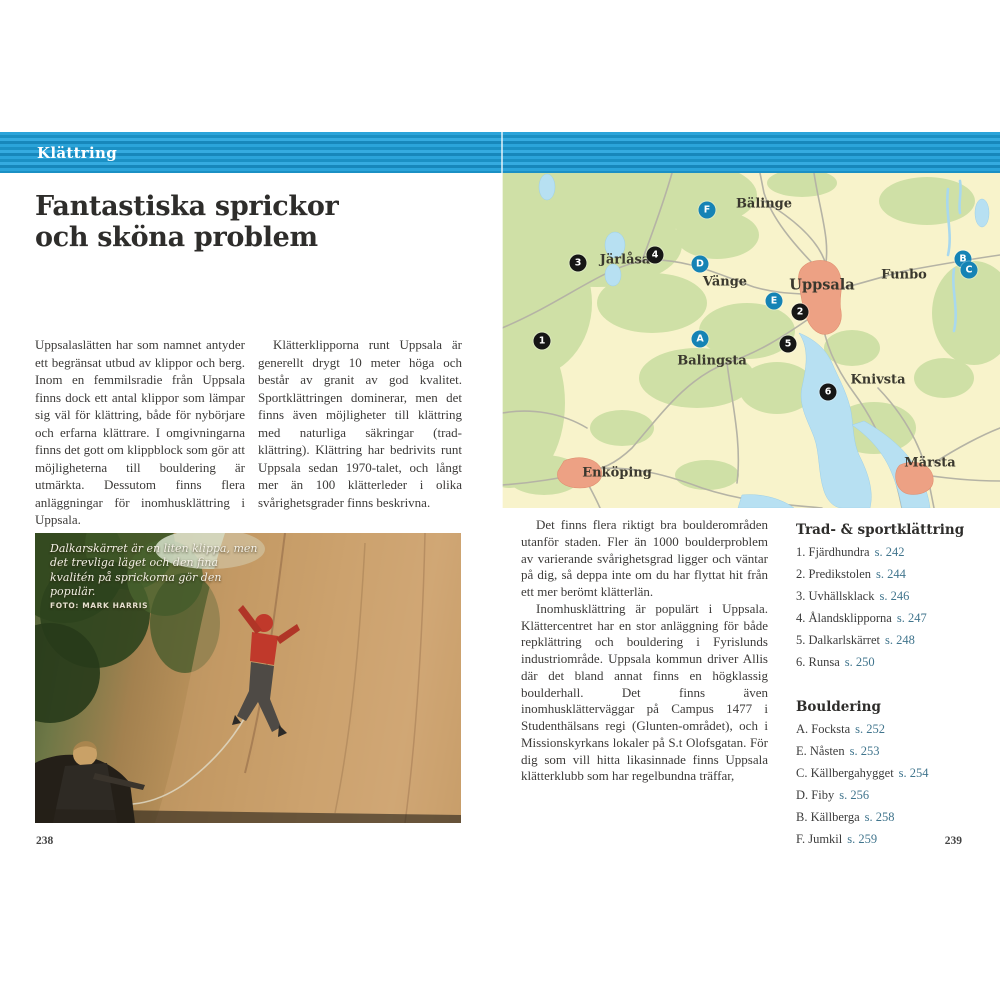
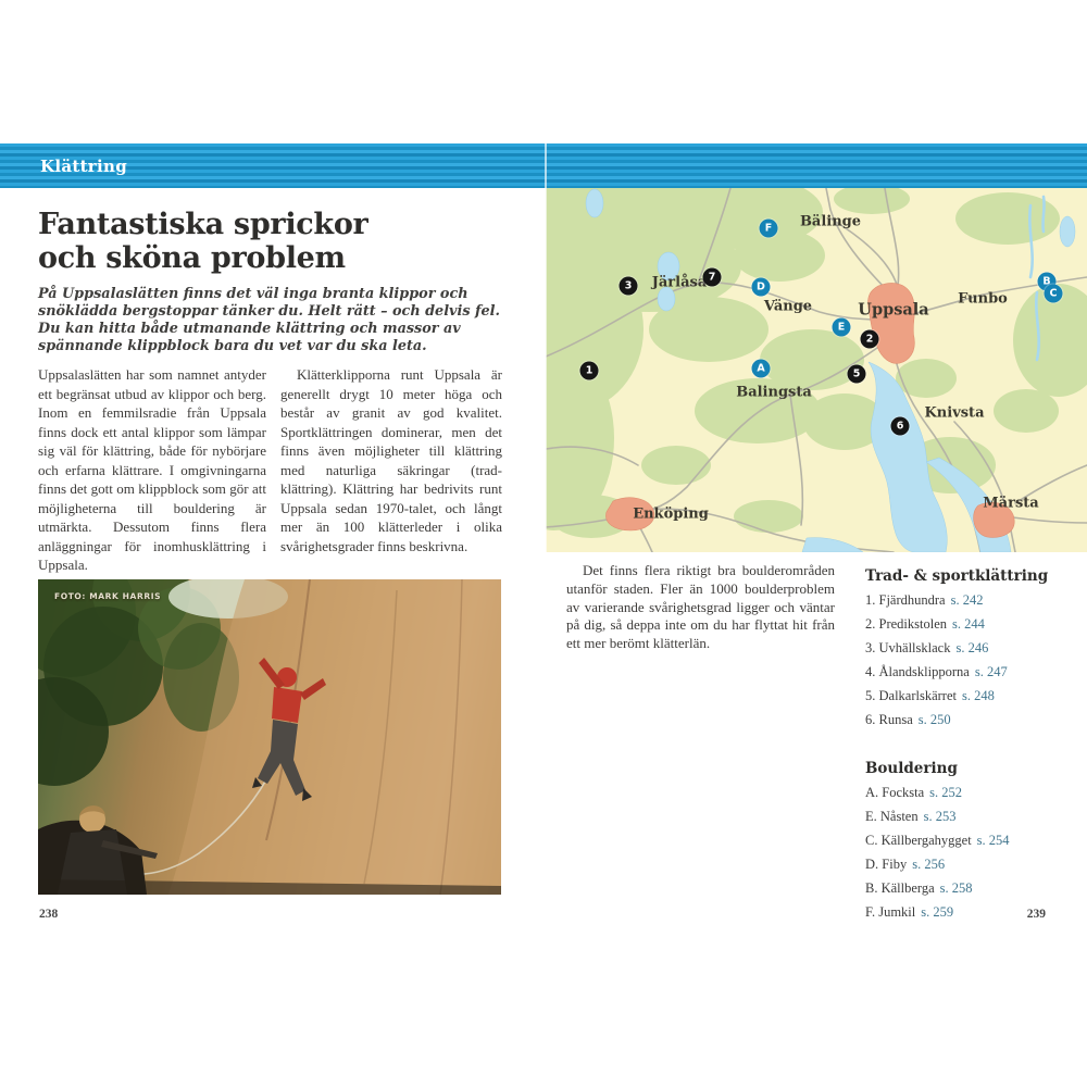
  Klättring
  Fantastiska sprickor
  och sköna problem
+ På Uppsalaslätten finns det väl inga branta klippor och snöklädda bergstoppar tänker du. Helt rätt – och delvis fel. Du kan hitta både utmanande klättring och massor av spännande klippblock bara du vet var du ska leta.
  Uppsalaslätten har som namnet antyder ett begränsat utbud av klippor och berg. Inom en femmilsradie från Uppsala finns dock ett antal klippor som lämpar sig väl för klättring, både för nybörjare och erfarna klättrare. I omgivningarna finns det gott om klippblock som gör att möjligheterna till bouldering är utmärkta. Dessutom finns flera anläggningar för inomhusklättring i Uppsala.
  Klätterklipporna runt Uppsala är generellt drygt 10 meter höga och består av granit av god kvalitet. Sportklättringen dominerar, men det finns även möjligheter till klättring med naturliga säkringar (trad-klättring). Klättring har bedrivits runt Uppsala sedan 1970-talet, och långt mer än 100 klätterleder i olika svårighetsgrader finns beskrivna.
- Dalkarskärret är en liten klippa, men det trevliga läget och den fina kvalitén på sprickorna gör den populär.
  FOTO: MARK HARRIS
  238
  Bälinge
  Järlåsa
  Vänge
  Uppsala
  Funbo
  Balingsta
  Knivsta
  Enköping
  Märsta
  1
  2
  3
- 4
+ 7
  5
  6
  A
  B
  C
  D
  E
  F
  Det finns flera riktigt bra boulderområden utanför staden. Fler än 1000 boulderproblem av varierande svårighetsgrad ligger och väntar på dig, så deppa inte om du har flyttat hit från ett mer berömt klätterlän.
- Inomhusklättring är populärt i Uppsala. Klättercentret har en stor anläggning för både repklättring och bouldering i Fyrislunds industriområde. Uppsala kommun driver Allis där det bland annat finns en högklassig boulderhall. Det finns även inomhusklätterväggar på Campus 1477 i Studenthälsans regi (Glunten-området), och i Missionskyrkans lokaler på S.t Olofsgatan. För dig som vill hitta likasinnade finns Uppsala klätterklubb som har regelbundna träffar,
  Trad- & sportklättring
  1. Fjärdhundra s. 242
  2. Predikstolen s. 244
  3. Uvhällsklack s. 246
  4. Ålandsklipporna s. 247
  5. Dalkarlskärret s. 248
  6. Runsa s. 250
  Bouldering
  A. Focksta s. 252
  E. Nåsten s. 253
  C. Källbergahygget s. 254
  D. Fiby s. 256
  B. Källberga s. 258
  F. Jumkil s. 259
  239
